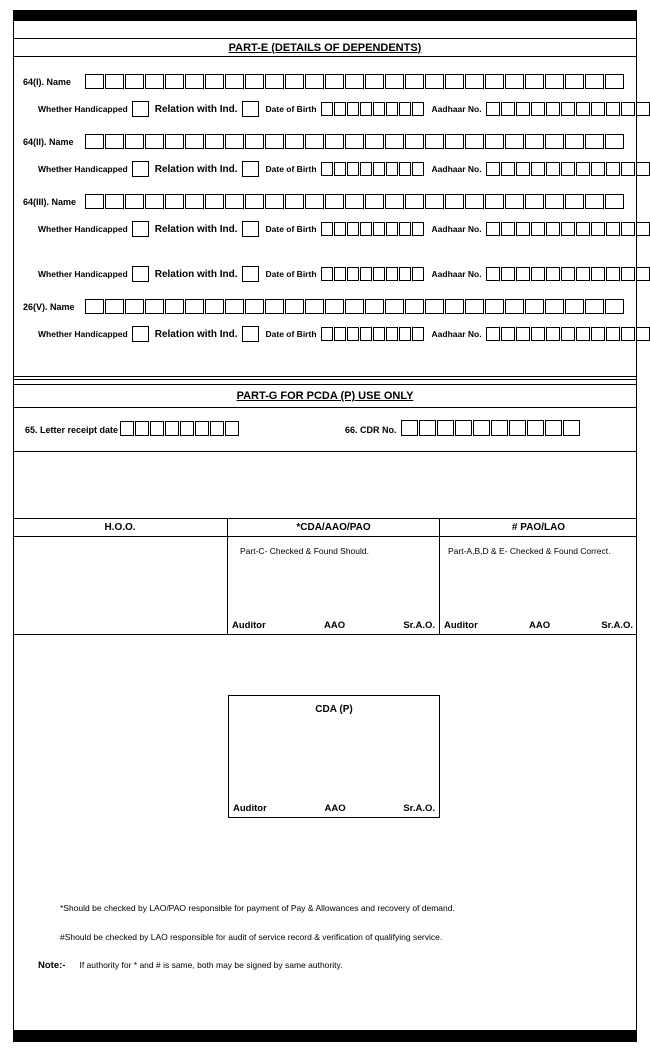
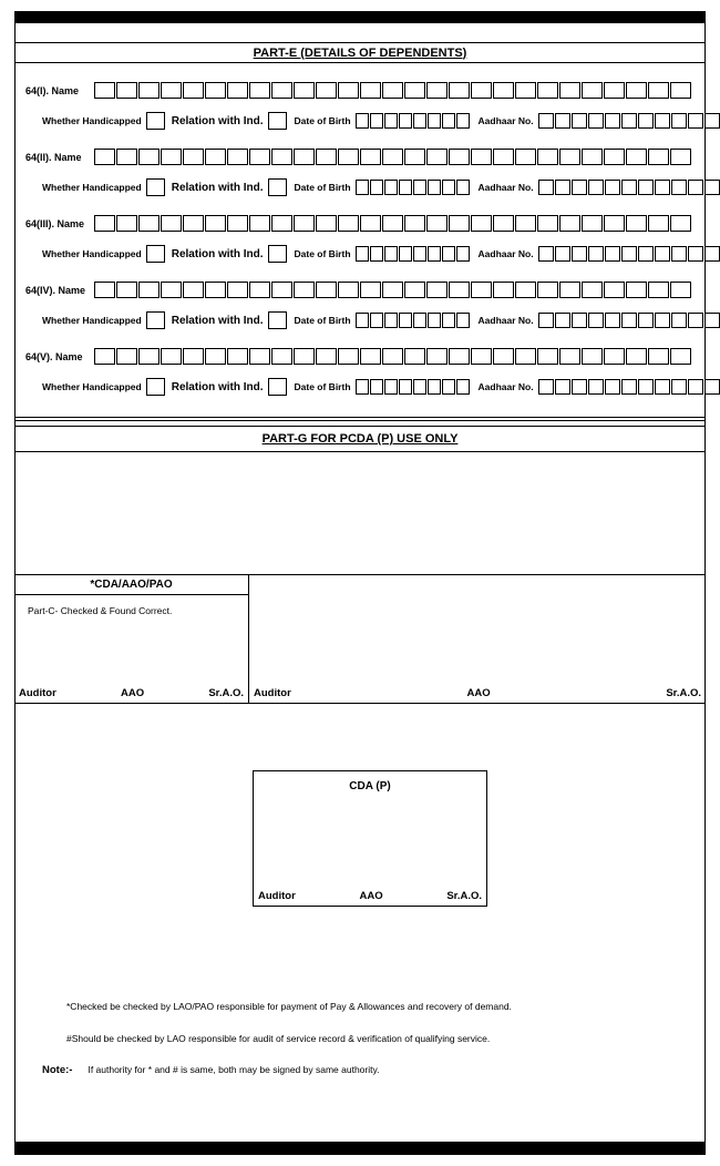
  PART-E (DETAILS OF DEPENDENTS)
  64(I). Name
  Whether Handicapped
  Relation with Ind.
  Date of Birth
  Aadhaar No.
  64(II). Name
  Whether Handicapped
  Relation with Ind.
  Date of Birth
  Aadhaar No.
  64(III). Name
  Whether Handicapped
  Relation with Ind.
  Date of Birth
  Aadhaar No.
+ 64(IV). Name
  Whether Handicapped
  Relation with Ind.
  Date of Birth
  Aadhaar No.
- 26(V). Name
+ 64(V). Name
  Whether Handicapped
  Relation with Ind.
  Date of Birth
  Aadhaar No.
  PART-G FOR PCDA (P) USE ONLY
- 65. Letter receipt date
- 66. CDR No.
- H.O.O.
  *CDA/AAO/PAO
- Part-C- Checked & Found Should.
+ Part-C- Checked & Found Correct.
  Auditor
  AAO
  Sr.A.O.
- # PAO/LAO
- Part-A,B,D & E- Checked & Found Correct.
  Auditor
  AAO
  Sr.A.O.
  CDA (P)
  Auditor
  AAO
  Sr.A.O.
- *Should be checked by LAO/PAO responsible for payment of Pay & Allowances and recovery of demand.
+ *Checked be checked by LAO/PAO responsible for payment of Pay & Allowances and recovery of demand.
  #Should be checked by LAO responsible for audit of service record & verification of qualifying service.
  Note:- If authority for * and # is same, both may be signed by same authority.
